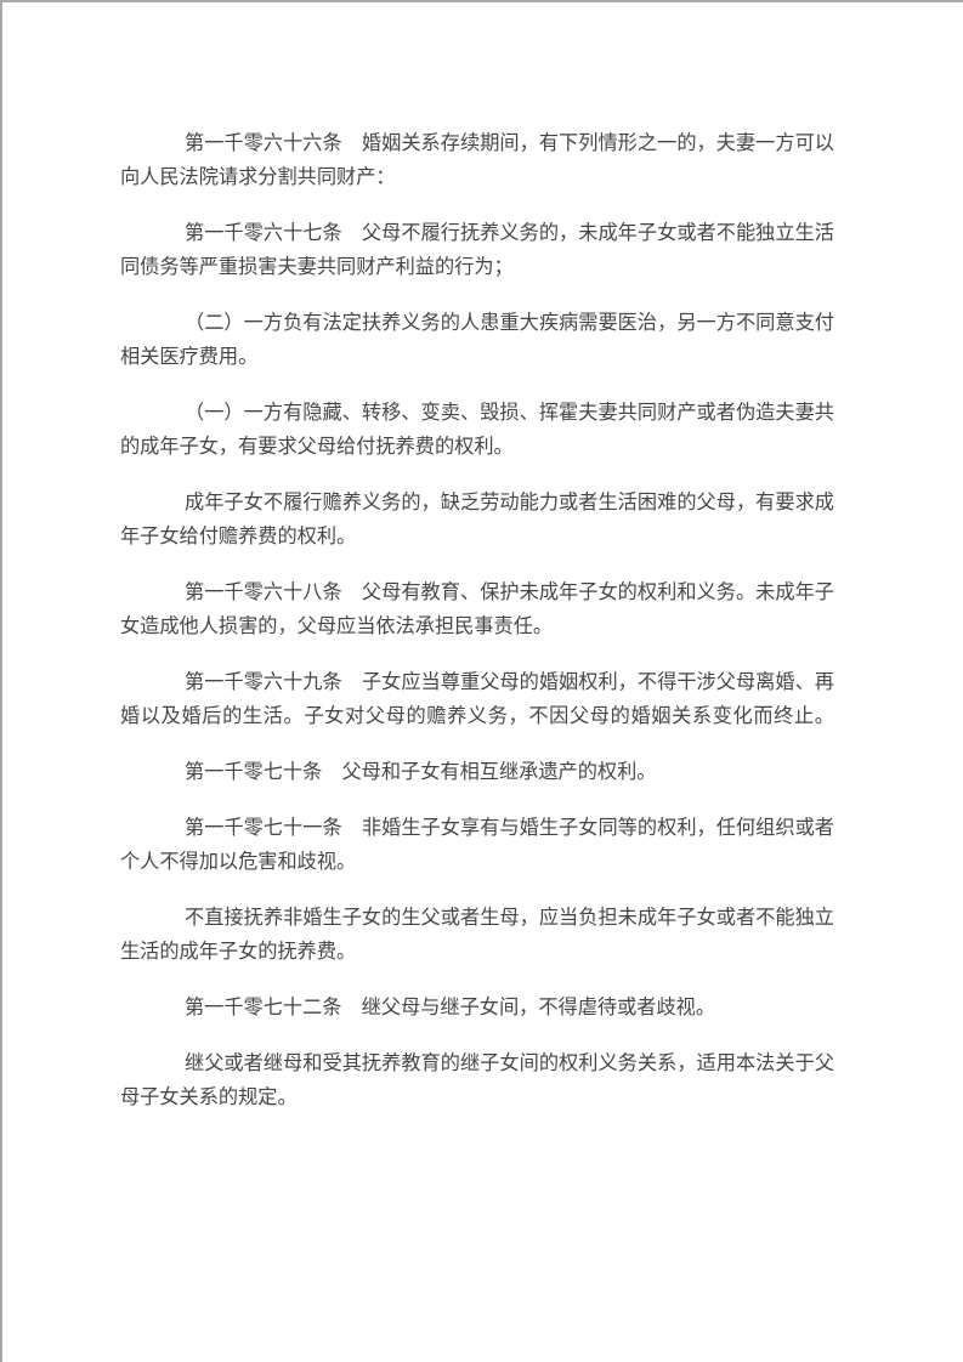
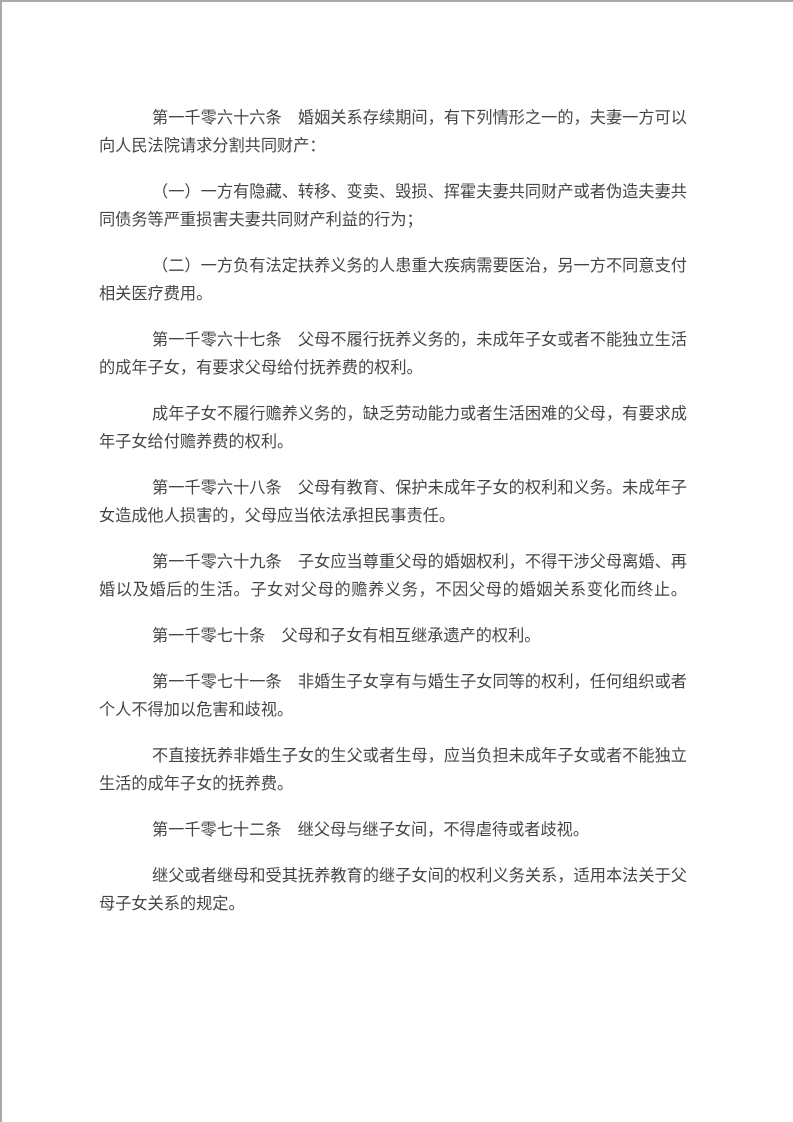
  第一千零六十六条 婚姻关系存续期间，有下列情形之一的，夫妻一方可以
  向人民法院请求分割共同财产：
- 第一千零六十七条 父母不履行抚养义务的，未成年子女或者不能独立生活
+ （一）一方有隐藏、转移、变卖、毁损、挥霍夫妻共同财产或者伪造夫妻共
  同债务等严重损害夫妻共同财产利益的行为；
  （二）一方负有法定扶养义务的人患重大疾病需要医治，另一方不同意支付
  相关医疗费用。
- （一）一方有隐藏、转移、变卖、毁损、挥霍夫妻共同财产或者伪造夫妻共
+ 第一千零六十七条 父母不履行抚养义务的，未成年子女或者不能独立生活
  的成年子女，有要求父母给付抚养费的权利。
  成年子女不履行赡养义务的，缺乏劳动能力或者生活困难的父母，有要求成
  年子女给付赡养费的权利。
  第一千零六十八条 父母有教育、保护未成年子女的权利和义务。未成年子
  女造成他人损害的，父母应当依法承担民事责任。
  第一千零六十九条 子女应当尊重父母的婚姻权利，不得干涉父母离婚、再
  婚以及婚后的生活。子女对父母的赡养义务，不因父母的婚姻关系变化而终止。
  第一千零七十条 父母和子女有相互继承遗产的权利。
  第一千零七十一条 非婚生子女享有与婚生子女同等的权利，任何组织或者
  个人不得加以危害和歧视。
  不直接抚养非婚生子女的生父或者生母，应当负担未成年子女或者不能独立
  生活的成年子女的抚养费。
  第一千零七十二条 继父母与继子女间，不得虐待或者歧视。
  继父或者继母和受其抚养教育的继子女间的权利义务关系，适用本法关于父
  母子女关系的规定。
